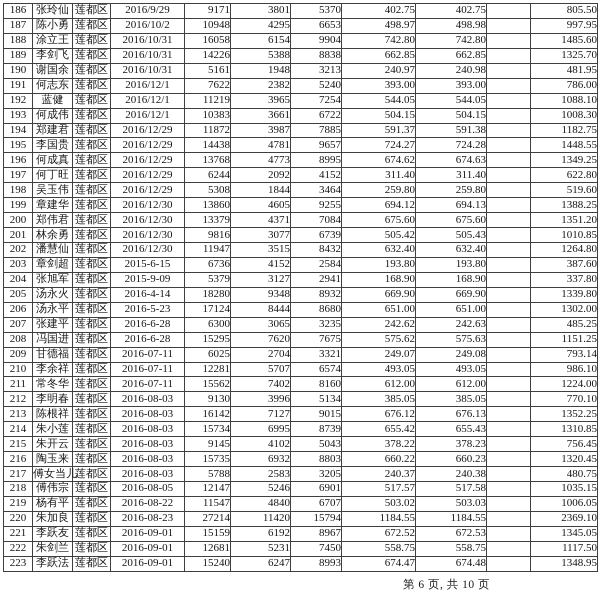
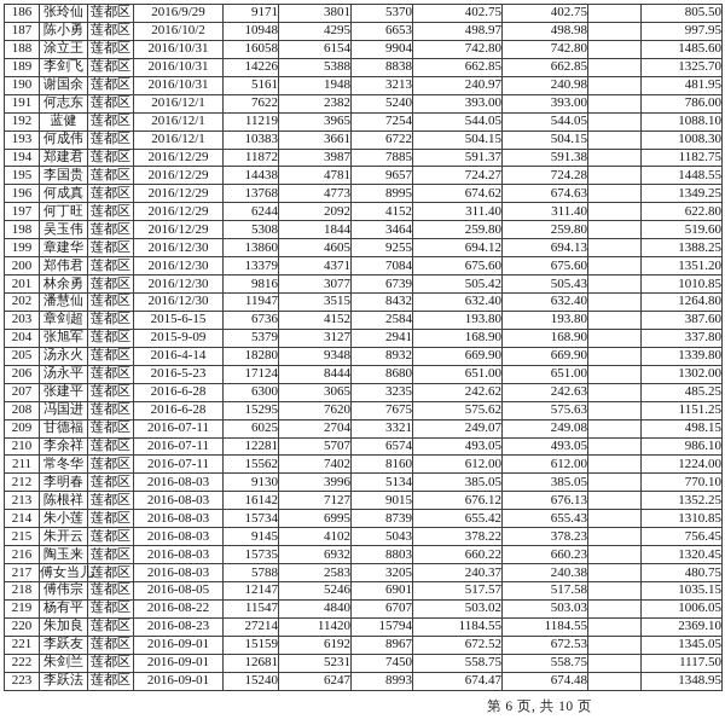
  186	张玲仙	莲都区	2016/9/29	9171	3801	5370	402.75	402.75		805.50
  187	陈小勇	莲都区	2016/10/2	10948	4295	6653	498.97	498.98		997.95
  188	涂立王	莲都区	2016/10/31	16058	6154	9904	742.80	742.80		1485.60
  189	李剑飞	莲都区	2016/10/31	14226	5388	8838	662.85	662.85		1325.70
  190	谢国余	莲都区	2016/10/31	5161	1948	3213	240.97	240.98		481.95
  191	何志东	莲都区	2016/12/1	7622	2382	5240	393.00	393.00		786.00
  192	蓝健	莲都区	2016/12/1	11219	3965	7254	544.05	544.05		1088.10
  193	何成伟	莲都区	2016/12/1	10383	3661	6722	504.15	504.15		1008.30
  194	郑建君	莲都区	2016/12/29	11872	3987	7885	591.37	591.38		1182.75
  195	李国贵	莲都区	2016/12/29	14438	4781	9657	724.27	724.28		1448.55
  196	何成真	莲都区	2016/12/29	13768	4773	8995	674.62	674.63		1349.25
  197	何丁旺	莲都区	2016/12/29	6244	2092	4152	311.40	311.40		622.80
  198	吴玉伟	莲都区	2016/12/29	5308	1844	3464	259.80	259.80		519.60
  199	章建华	莲都区	2016/12/30	13860	4605	9255	694.12	694.13		1388.25
  200	郑伟君	莲都区	2016/12/30	13379	4371	7084	675.60	675.60		1351.20
  201	林余勇	莲都区	2016/12/30	9816	3077	6739	505.42	505.43		1010.85
  202	潘慧仙	莲都区	2016/12/30	11947	3515	8432	632.40	632.40		1264.80
  203	章剑超	莲都区	2015-6-15	6736	4152	2584	193.80	193.80		387.60
  204	张旭军	莲都区	2015-9-09	5379	3127	2941	168.90	168.90		337.80
  205	汤永火	莲都区	2016-4-14	18280	9348	8932	669.90	669.90		1339.80
  206	汤永平	莲都区	2016-5-23	17124	8444	8680	651.00	651.00		1302.00
  207	张建平	莲都区	2016-6-28	6300	3065	3235	242.62	242.63		485.25
  208	冯国进	莲都区	2016-6-28	15295	7620	7675	575.62	575.63		1151.25
- 209	甘德福	莲都区	2016-07-11	6025	2704	3321	249.07	249.08		793.14
+ 209	甘德福	莲都区	2016-07-11	6025	2704	3321	249.07	249.08		498.15
  210	李余祥	莲都区	2016-07-11	12281	5707	6574	493.05	493.05		986.10
  211	常冬华	莲都区	2016-07-11	15562	7402	8160	612.00	612.00		1224.00
  212	李明春	莲都区	2016-08-03	9130	3996	5134	385.05	385.05		770.10
  213	陈根祥	莲都区	2016-08-03	16142	7127	9015	676.12	676.13		1352.25
  214	朱小莲	莲都区	2016-08-03	15734	6995	8739	655.42	655.43		1310.85
  215	朱开云	莲都区	2016-08-03	9145	4102	5043	378.22	378.23		756.45
  216	陶玉来	莲都区	2016-08-03	15735	6932	8803	660.22	660.23		1320.45
  217	傅女当儿	莲都区	2016-08-03	5788	2583	3205	240.37	240.38		480.75
  218	傅伟宗	莲都区	2016-08-05	12147	5246	6901	517.57	517.58		1035.15
  219	杨有平	莲都区	2016-08-22	11547	4840	6707	503.02	503.03		1006.05
  220	朱加良	莲都区	2016-08-23	27214	11420	15794	1184.55	1184.55		2369.10
  221	李跃友	莲都区	2016-09-01	15159	6192	8967	672.52	672.53		1345.05
  222	朱剑兰	莲都区	2016-09-01	12681	5231	7450	558.75	558.75		1117.50
  223	李跃法	莲都区	2016-09-01	15240	6247	8993	674.47	674.48		1348.95
  第 6 页, 共 10 页
